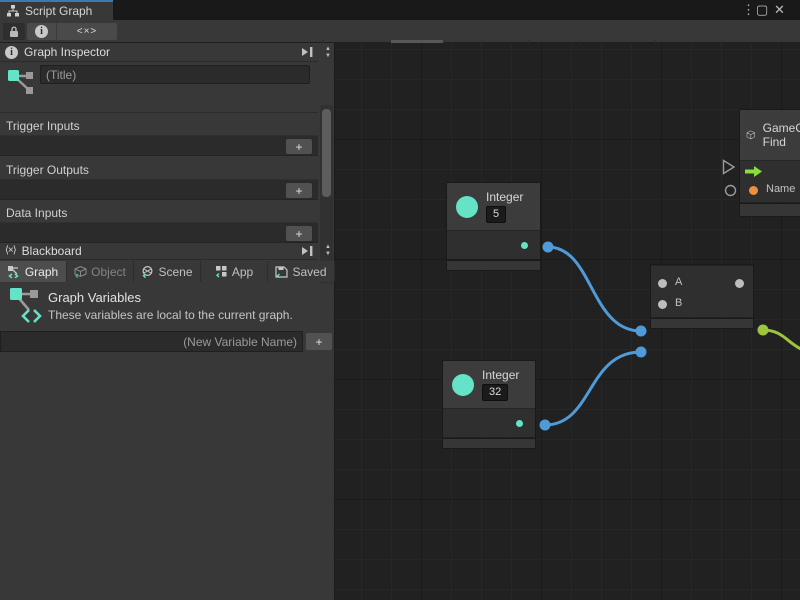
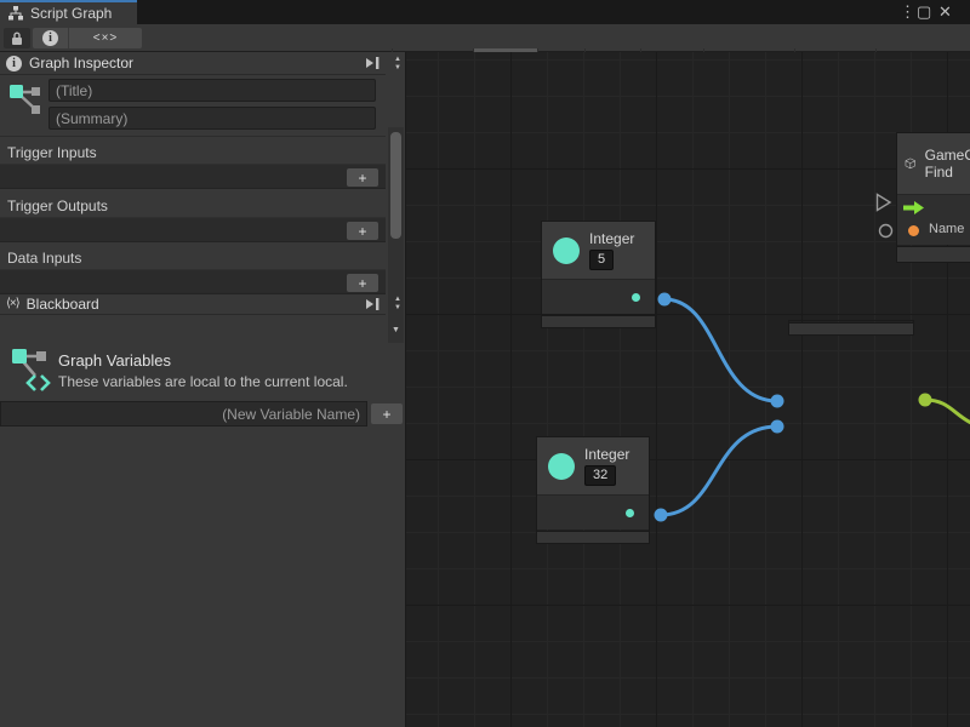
  Script Graph
  ⋮
  ▢
  ✕
  i
  <×>
  i
  Graph Inspector
  (Title)
+ (Summary)
  Trigger Inputs
  +
  Trigger Outputs
  +
  Data Inputs
  +
  ⟨×⟩
  Blackboard
- Graph
- Object
- Scene
- App
- Saved
  Graph Variables
- These variables are local to the current graph.
+ These variables are local to the current local.
  (New Variable Name)
  +
  Integer
  5
  Integer
  32
- A
- B
  Find
  Name
